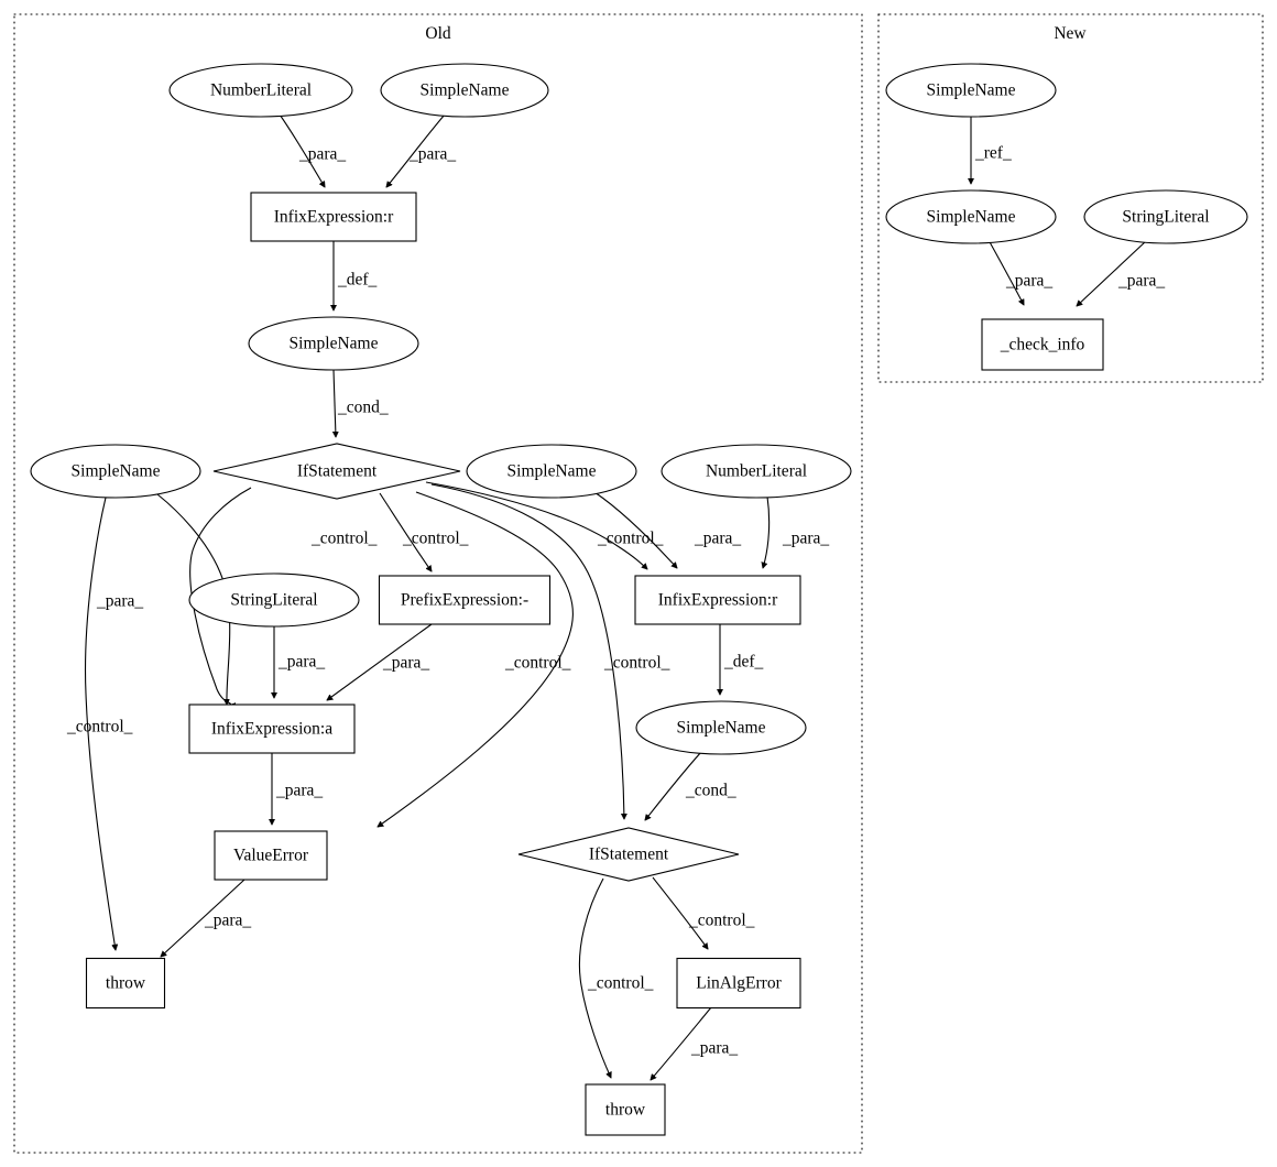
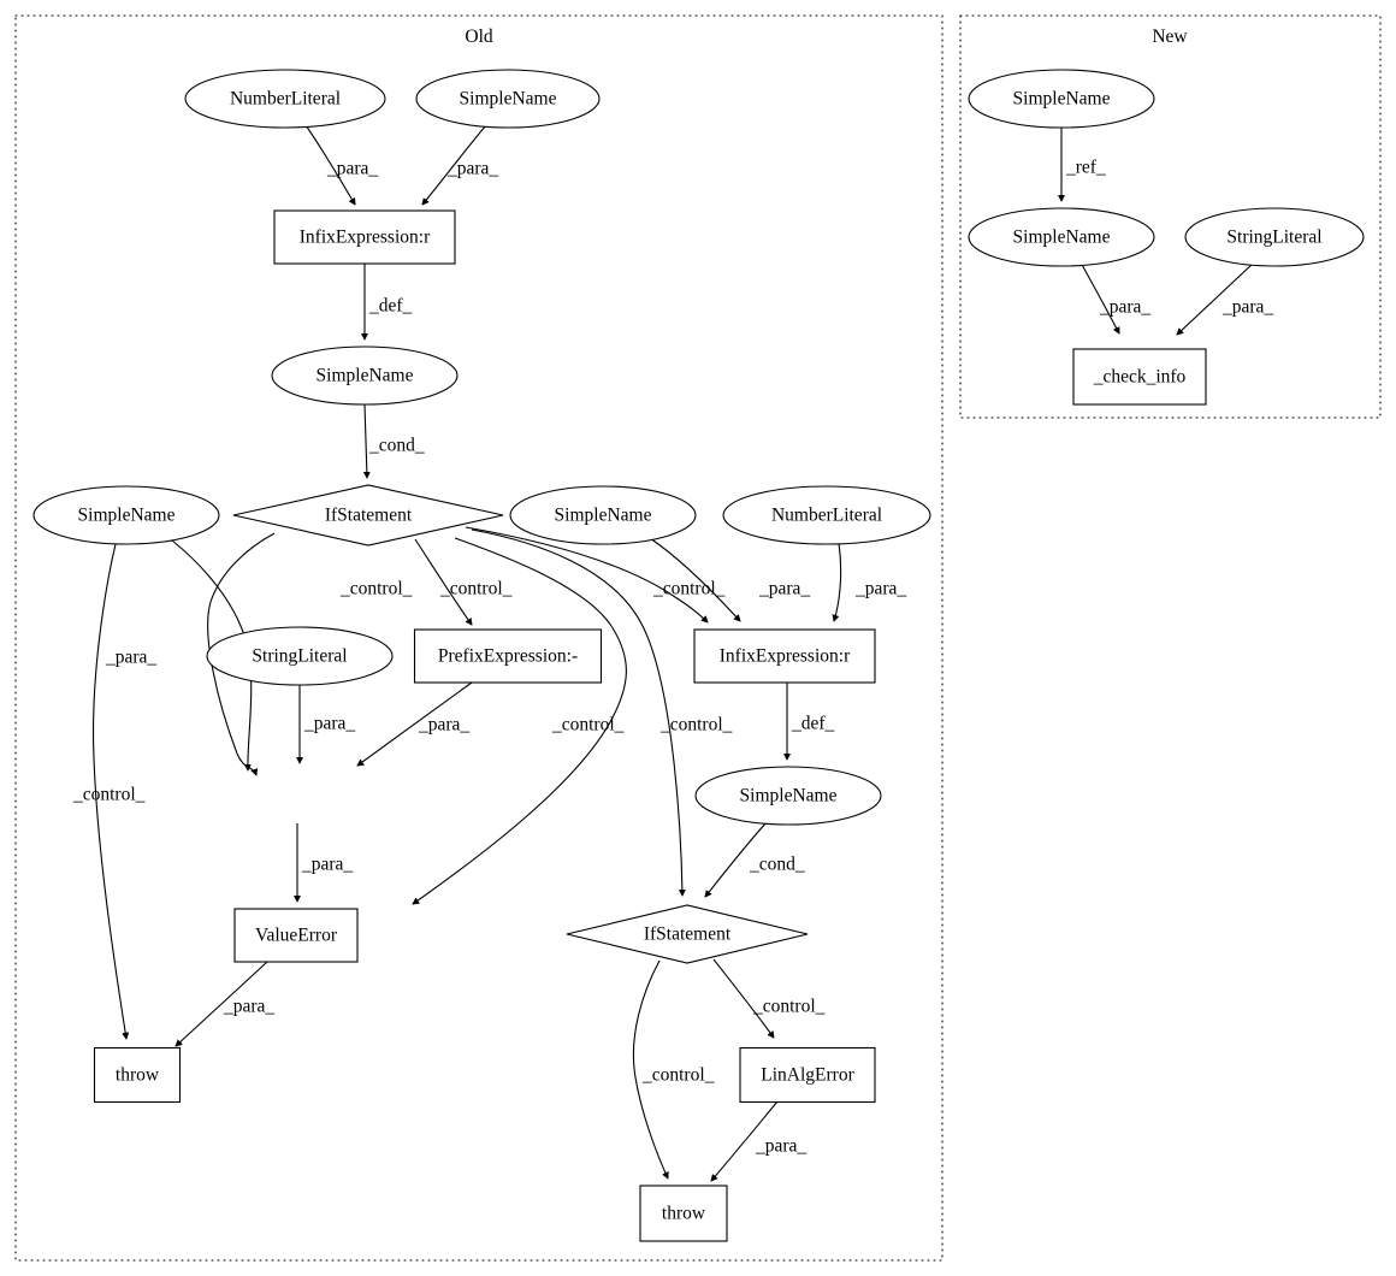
  Old
  New
  _para_
  _para_
  _def_
  _cond_
  _control_
  _para_
  _control_
  _control_
  _para_
  _para_
  _control_
  _para_
  _para_
  _para_
  _para_
  _control_
  _control_
  _def_
  _cond_
  _control_
  _control_
  _para_
  _ref_
  _para_
  _para_
  NumberLiteral
  SimpleName
  InfixExpression:r
  SimpleName
  IfStatement
  SimpleName
  SimpleName
  NumberLiteral
  StringLiteral
  PrefixExpression:-
  InfixExpression:r
- InfixExpression:a
  SimpleName
  ValueError
  IfStatement
  throw
  LinAlgError
  throw
  SimpleName
  SimpleName
  StringLiteral
  _check_info
